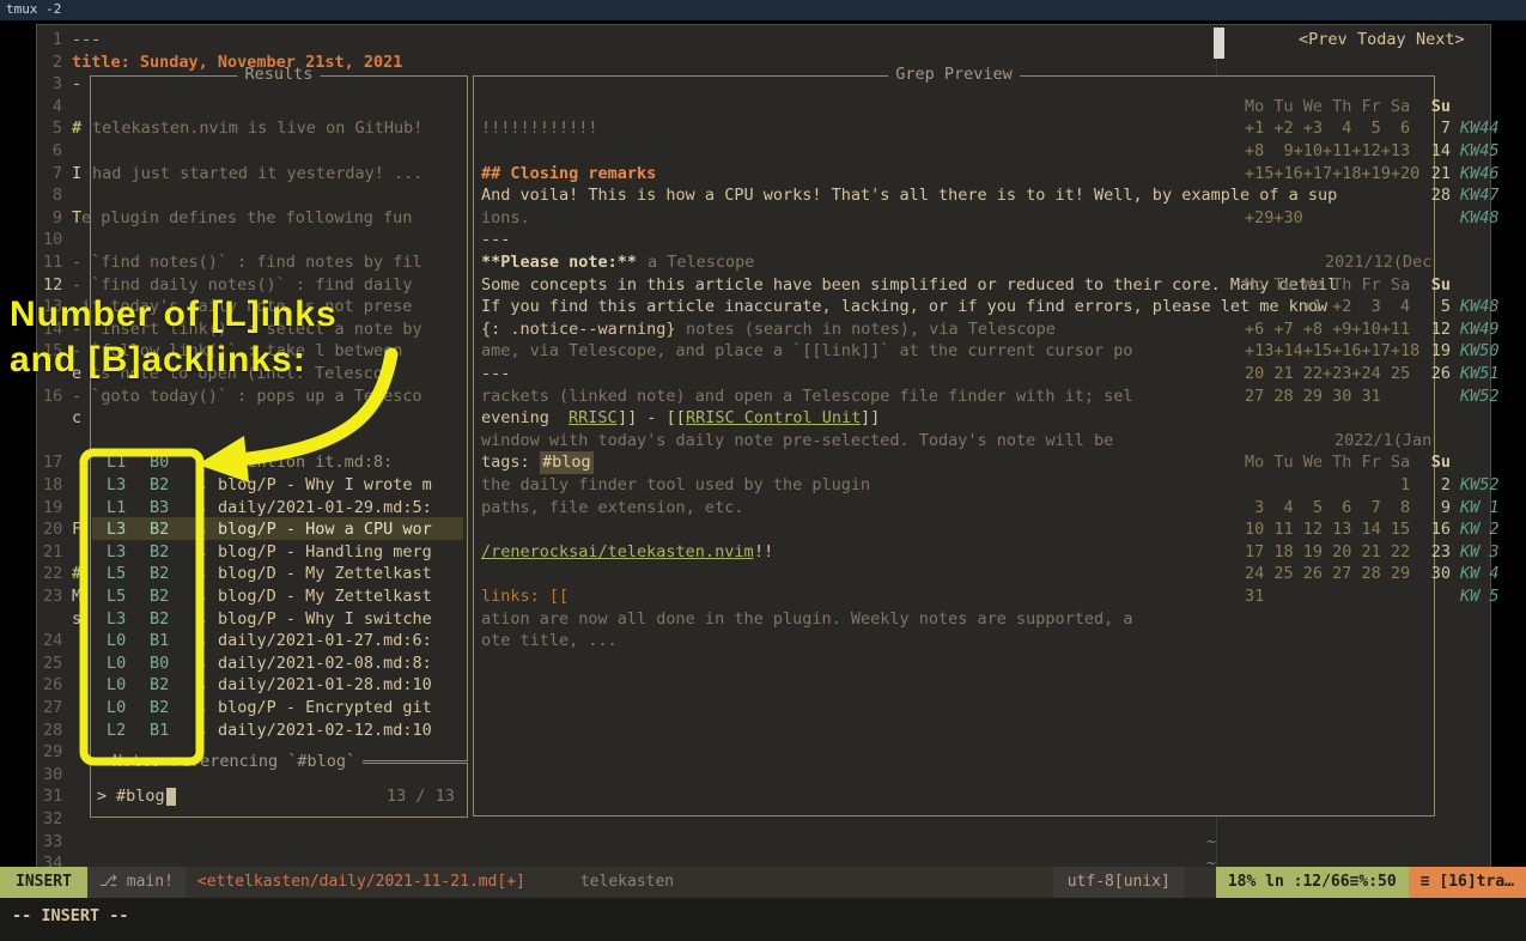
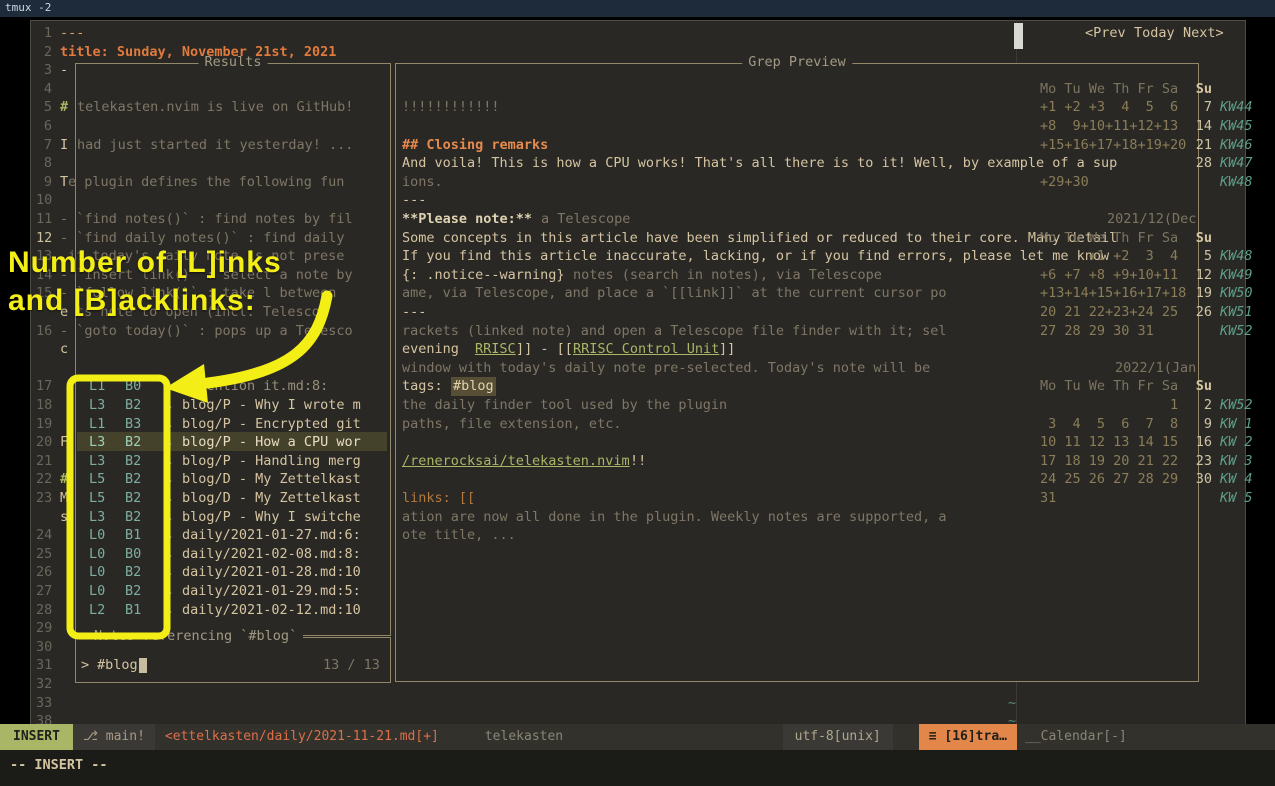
  tmux -2
  Results
  Grep Preview
  >
  #blog
  13 / 13
  1
  2
  3
  4
  5
  6
  7
  8
  9
  10
  11
  12
  13
  14
  15
  16
  17
  18
  19
  20
  21
  22
  23
  24
  25
  26
  27
  28
  29
  30
  31
  32
  33
- 34
+ 38
  ---
  title: Sunday, November 21st, 2021
  -
  #
  telekasten.nvim is live on GitHub!
  !!!!!!!!!!!!
  I
  had just started it yesterday! ...
  T
  e plugin defines the following fun
  - `find notes()` : find notes by fil
  - `find daily notes()` : find daily
  if today's daily note is not prese
  - `insert link()` : select a note by
  - `follow link()` : take l betwen
  e
  ts note to open (incl. Telesco
  - `goto today()` : pops up a Teesco
  c
  F
  #
  M
  s
  <Prev
  Today
  Next>
  ## Closing remarks
  And voila! This is how a CPU works! That's all there is to it! Well, by example of a sup
  ions.
  ---
  **Please note:**
  a Telescope
  Some concepts in this article have been simplified or reduced to their core. Many detail
  If you find this article inaccurate, lacking, or if you find errors, please let me know
  {: .notice--warning}
  notes (search in notes), via Telescope
  ame, via Telescope, and place a `[[link]]` at the current cursor po
  ---
  rackets (linked note) and open a Telescope file finder with it; sel
  evening
  RRISC
  ]] - [[
  RRISC Control Unit
  ]]
  window with today's daily note pre-selected. Today's note will be
  tags:
  #blog
  the daily finder tool used by the plugin
  paths, file extension, etc.
  /renerocksai/telekasten.nvim
  !!
  links: [[
  ation are now all done in the plugin. Weekly notes are supported, a
  ote title, ...
  ~
  ~
  L1
  B0
  tion it.md:8:
  L3
  B2
  blog/P - Why I wrote m
  L1
  B3
- daily/2021-01-29.md:5:
+ blog/P - Encrypted git
  L3
  B2
  blog/P - How a CPU wor
  L3
  B2
  blog/P - Handling merg
  L5
  B2
  blog/D - My Zettelkast
  L5
  B2
  blog/D - My Zettelkast
  L3
  B2
  blog/P - Why I switche
  L0
  B1
  daily/2021-01-27.md:6:
  L0
  B0
  daily/2021-02-08.md:8:
  L0
  B2
  daily/2021-01-28.md:10
  L0
  B2
- blog/P - Encrypted git
+ daily/2021-01-29.md:5:
  L2
  B1
  daily/2021-02-12.md:10
  Mo Tu We Th Fr Sa
  Su
  +1 +2 +3 4 5 6
  7
  KW44
  +8 9+10+11+12+13
  14
  KW45
  +15+16+17+18+19+20
  21
  KW46
  28
  KW47
  +29+30
  KW48
  2021/12(Dec
  Mo Tu We Th Fr Sa
  Su
  +1 +2 3 4
  5
  KW48
  +6 +7 +8 +9+10+11
  12
  KW49
  +13+14+15+16+17+18
  19
  KW50
  20 21 22+23+24 25
  26
  KW51
  27 28 29 30 31
  KW52
  2022/1(Jan
  Mo Tu We Th Fr Sa
  Su
  1
  2
  KW52
  3 4 5 6 7 8
  9
  KW 1
  10 11 12 13 14 15
  16
  KW 2
  17 18 19 20 21 22
  23
  KW 3
  24 25 26 27 28 29
  30
  KW 4
  31
  KW 5
  INSERT
  ⎇ main!
  <ettelkasten/daily/2021-11-21.md[+]
  telekasten
  utf-8[unix]
- 18% ln :12/66≡%:50
  ≡ [16]tra…
+ __Calendar[-]
  -- INSERT --
  Number of [L]inks
  and [B]acklinks:
